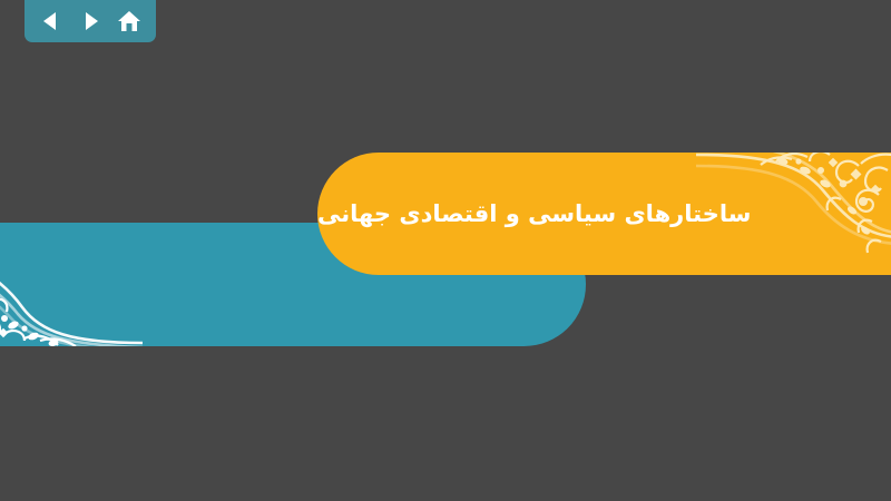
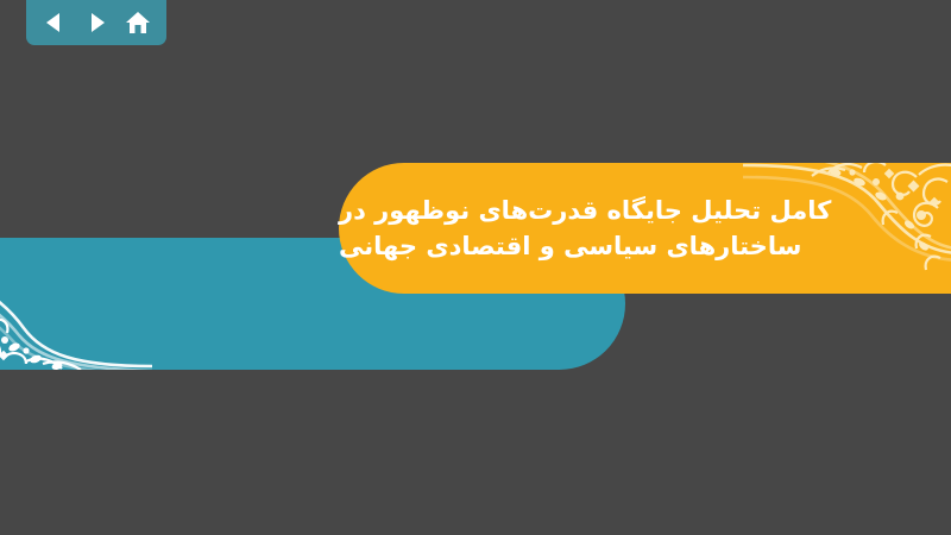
+ کامل تحلیل جایگاه قدرت‌های نوظهور در
  ساختارهای سیاسی و اقتصادی جهانی
